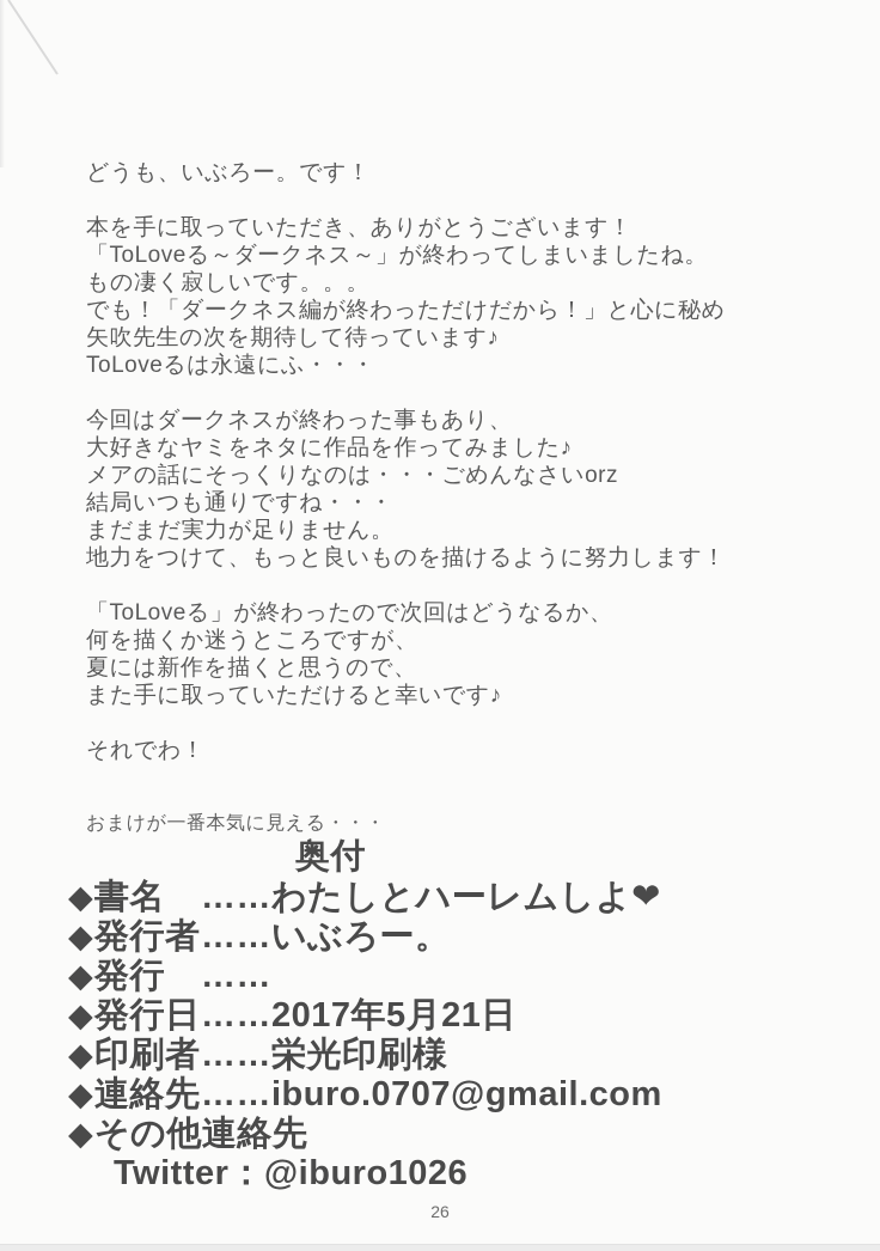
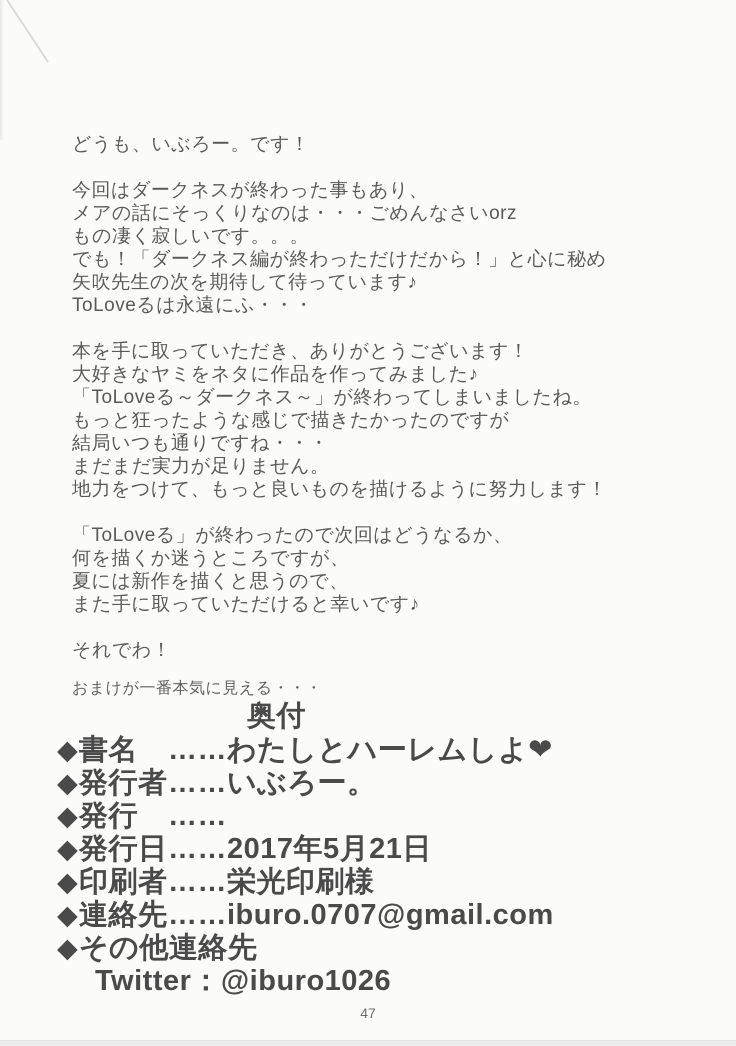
  どうも、いぶろー。です！
- 本を手に取っていただき、ありがとうございます！
+ 今回はダークネスが終わった事もあり、
- 「ToLoveる～ダークネス～」が終わってしまいましたね。
+ メアの話にそっくりなのは・・・ごめんなさいorz
  もの凄く寂しいです。。。
  でも！「ダークネス編が終わっただけだから！」と心に秘め
  矢吹先生の次を期待して待っています♪
  ToLoveるは永遠にふ・・・
- 今回はダークネスが終わった事もあり、
+ 本を手に取っていただき、ありがとうございます！
  大好きなヤミをネタに作品を作ってみました♪
- メアの話にそっくりなのは・・・ごめんなさいorz
+ 「ToLoveる～ダークネス～」が終わってしまいましたね。
+ もっと狂ったような感じで描きたかったのですが
  結局いつも通りですね・・・
  まだまだ実力が足りません。
  地力をつけて、もっと良いものを描けるように努力します！
  「ToLoveる」が終わったので次回はどうなるか、
  何を描くか迷うところですが、
  夏には新作を描くと思うので、
  また手に取っていただけると幸いです♪
  それでわ！
  おまけが一番本気に見える・・・
  奥付
  ◆
  書名
  ……
  わたしとハーレムしよ❤
  ◆
  発行者
  ……
  いぶろー。
  ◆
  発行
  ……
  ◆
  発行日
  ……
  2017年5月21日
  ◆
  印刷者
  ……
  栄光印刷様
  ◆
  連絡先
  ……
  iburo.0707@gmail.com
  ◆
  その他連絡先
  Twitter：@iburo1026
- 26
+ 47
